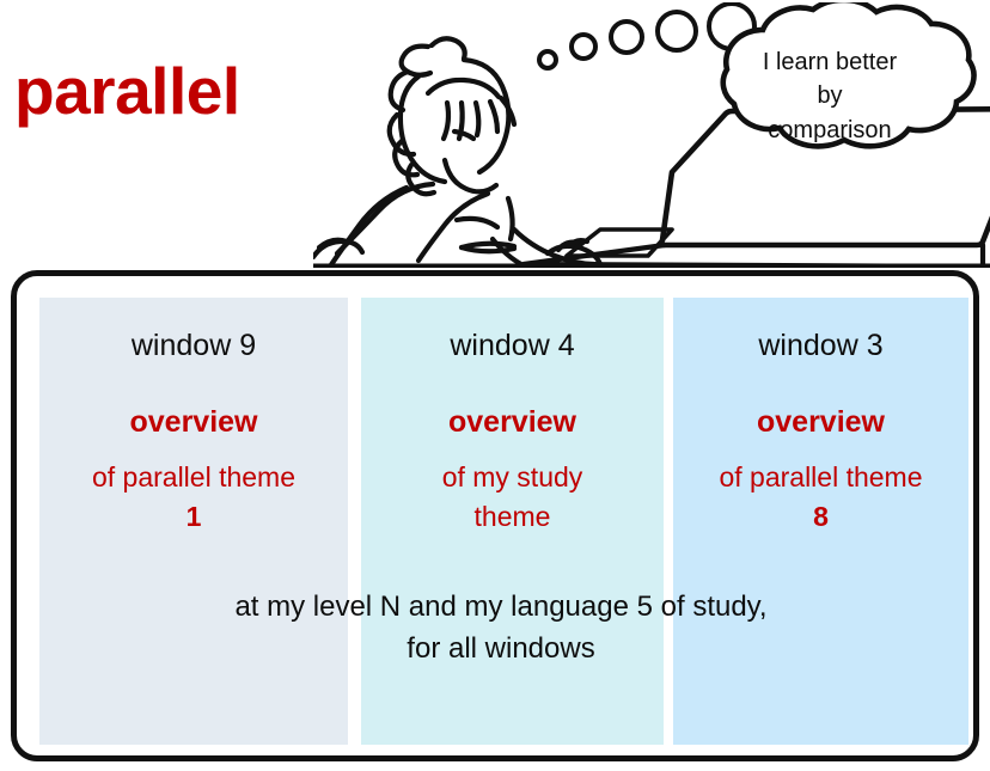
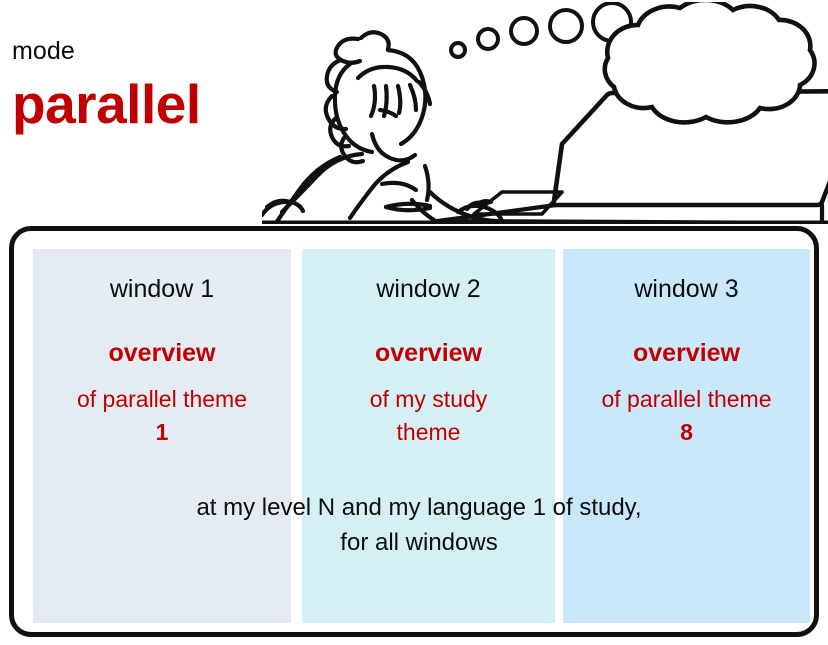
+ mode
  parallel
- I learn better
- by
- comparison
- window 9
+ window 1
  overview
  of parallel theme
  1
- window 4
+ window 2
  overview
  of my study
  theme
  window 3
  overview
  of parallel theme
  8
- at my level N and my language 5 of study,
+ at my level N and my language 1 of study,
  for all windows
